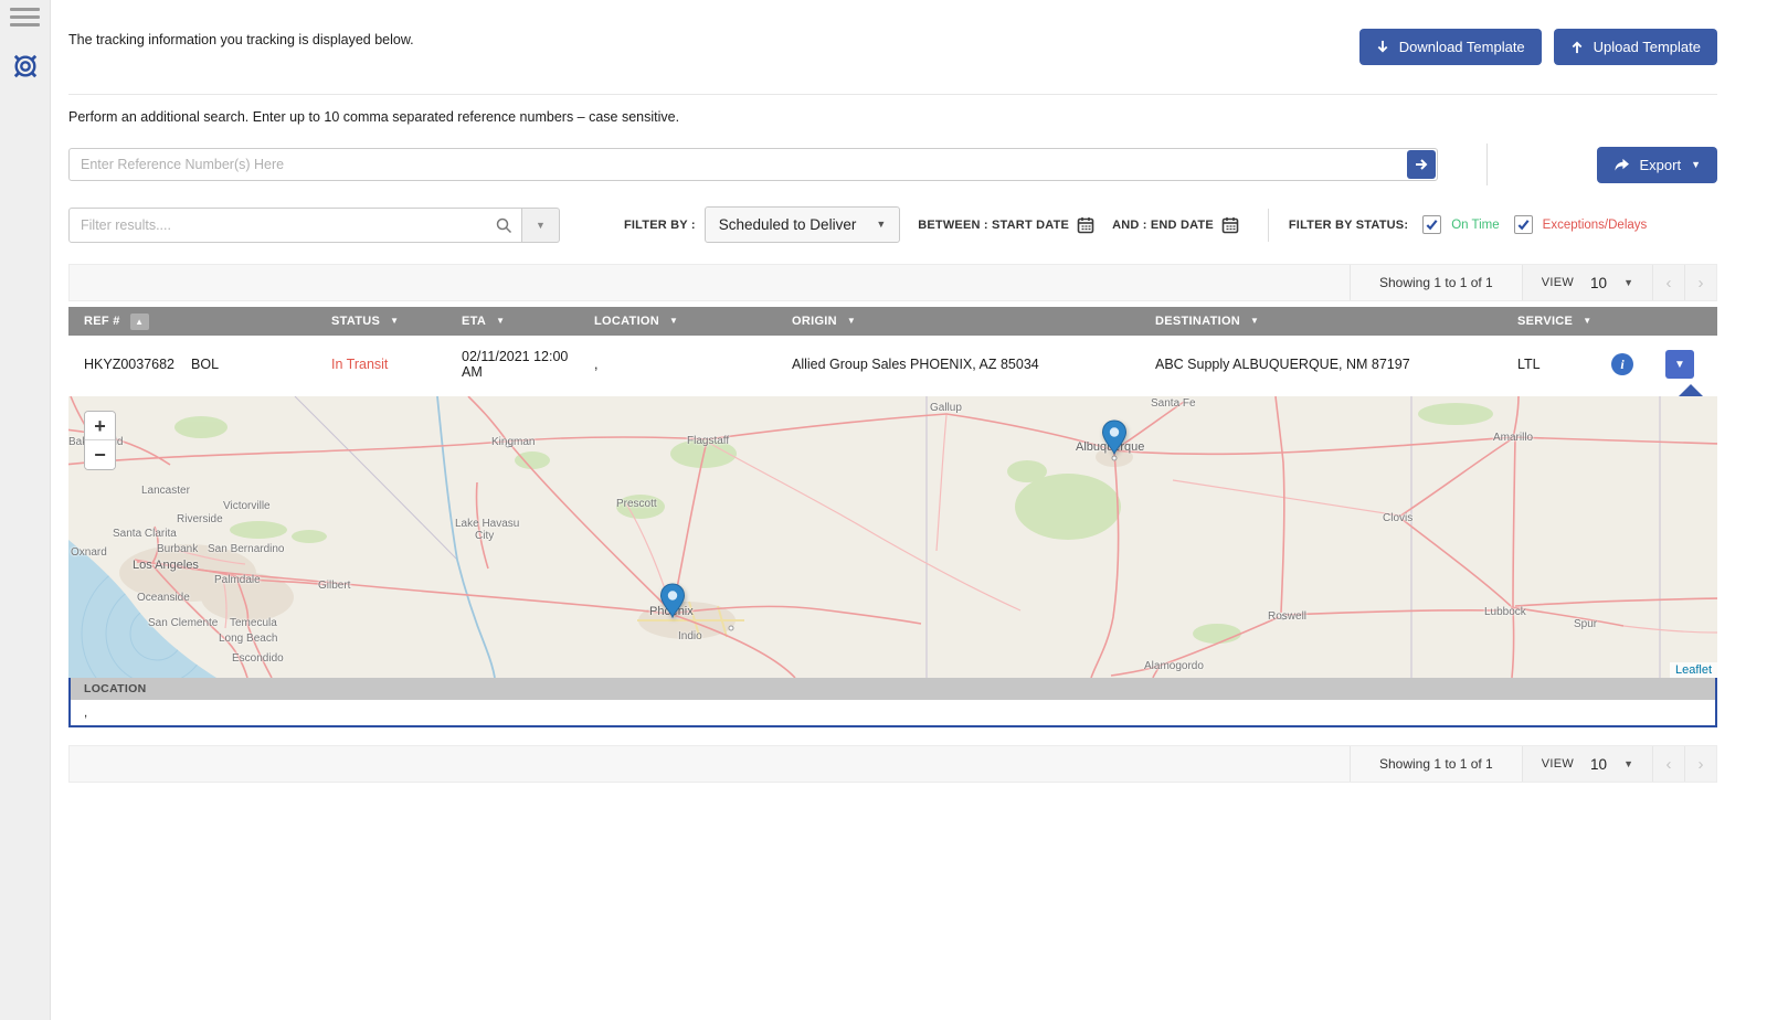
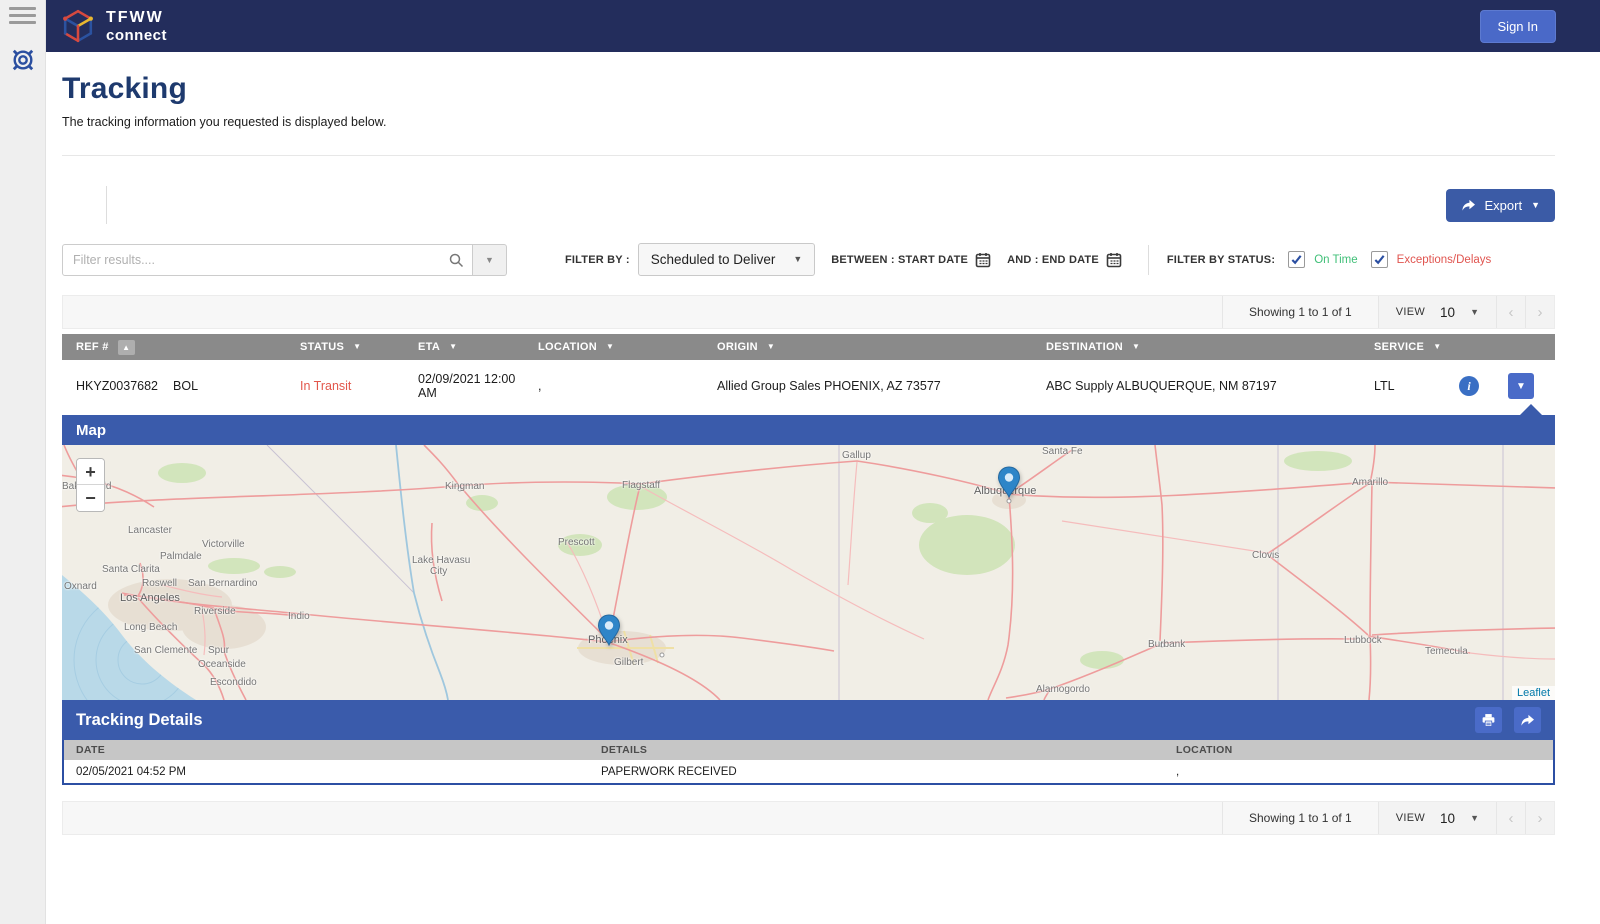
+ TFWW
+ connect
+ Sign In
+ Tracking
- The tracking information you tracking is displayed below.
+ The tracking information you requested is displayed below.
- Download Template
- Upload Template
- Perform an additional search. Enter up to 10 comma separated reference numbers – case sensitive.
- Enter Reference Number(s) Here
  Export
  ▼
  Filter results....
  ▼
  FILTER BY :
  Scheduled to Deliver
  ▼
  BETWEEN : START DATE
  AND : END DATE
  FILTER BY STATUS:
  On Time
  Exceptions/Delays
  Showing 1 to 1 of 1
  VIEW
  10
  ▼
  ‹
  ›
  REF #
  ▲
  STATUS
  ▼
  ETA
  ▼
  LOCATION
  ▼
  ORIGIN
  ▼
  DESTINATION
  ▼
  SERVICE
  ▼
  HKYZ0037682 BOL
  In Transit
- 02/11/2021 12:00 AM
+ 02/09/2021 12:00 AM
  ,
- Allied Group Sales PHOENIX, AZ 85034
+ Allied Group Sales PHOENIX, AZ 73577
  ABC Supply ALBUQUERQUE, NM 87197
  LTL
  i
  ▼
+ Map
  Kingman
  Flagstaff
  Lancaster
  Victorville
- Riverside
+ Palmdale
  Santa Clarita
- Burbank
+ Roswell
  San Bernardino
  Oxnard
  Los Angeles
- Palmdale
+ Riverside
- Oceanside
+ Long Beach
- Gilbert
+ Indio
  San Clemente
- Temecula
+ Spur
- Long Beach
+ Oceanside
  Escondido
  Lake Havasu
  City
  Prescott
  Phonix
- Indio
+ Gilbert
  Gallup
  Santa Fe
  Albuqrque
  Amarillo
  Clovis
- Roswell
+ Burbank
  Lubbock
- Spur
+ Temecula
  Alamogordo
  + −
  Leaflet
+ Tracking Details
+ DATE
+ DETAILS
  LOCATION
+ 02/05/2021 04:52 PM
+ PAPERWORK RECEIVED
  ,
  Showing 1 to 1 of 1
  VIEW
  10
  ▼
  ‹
  ›
